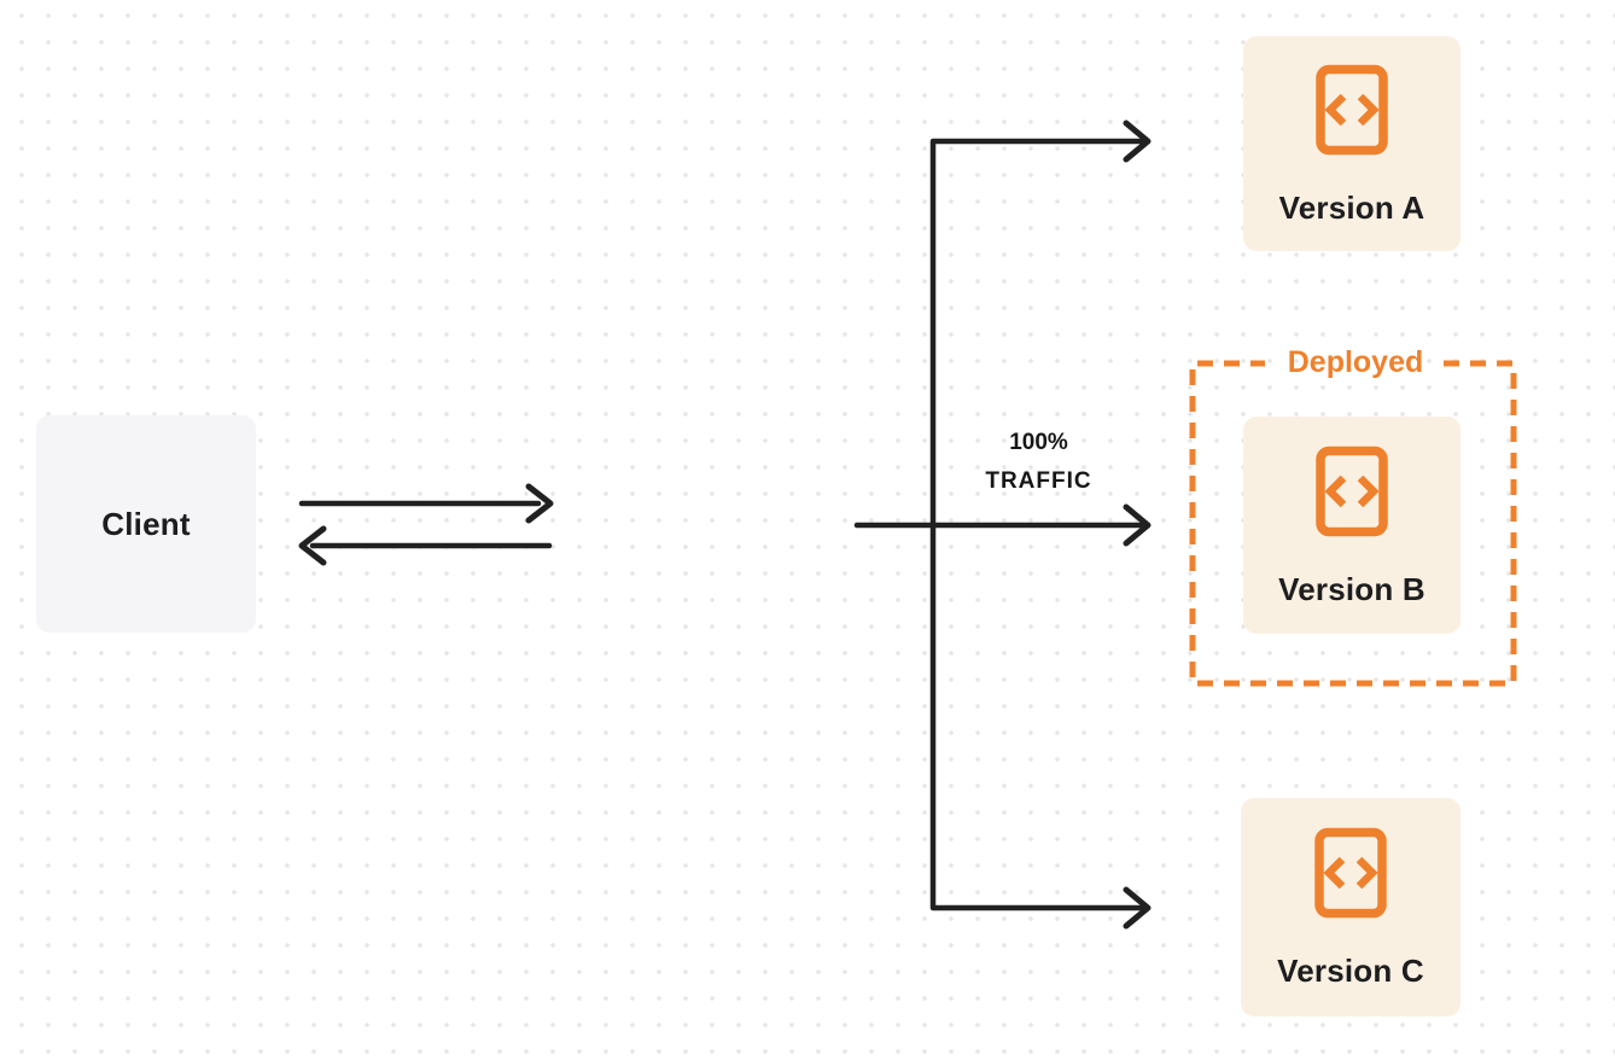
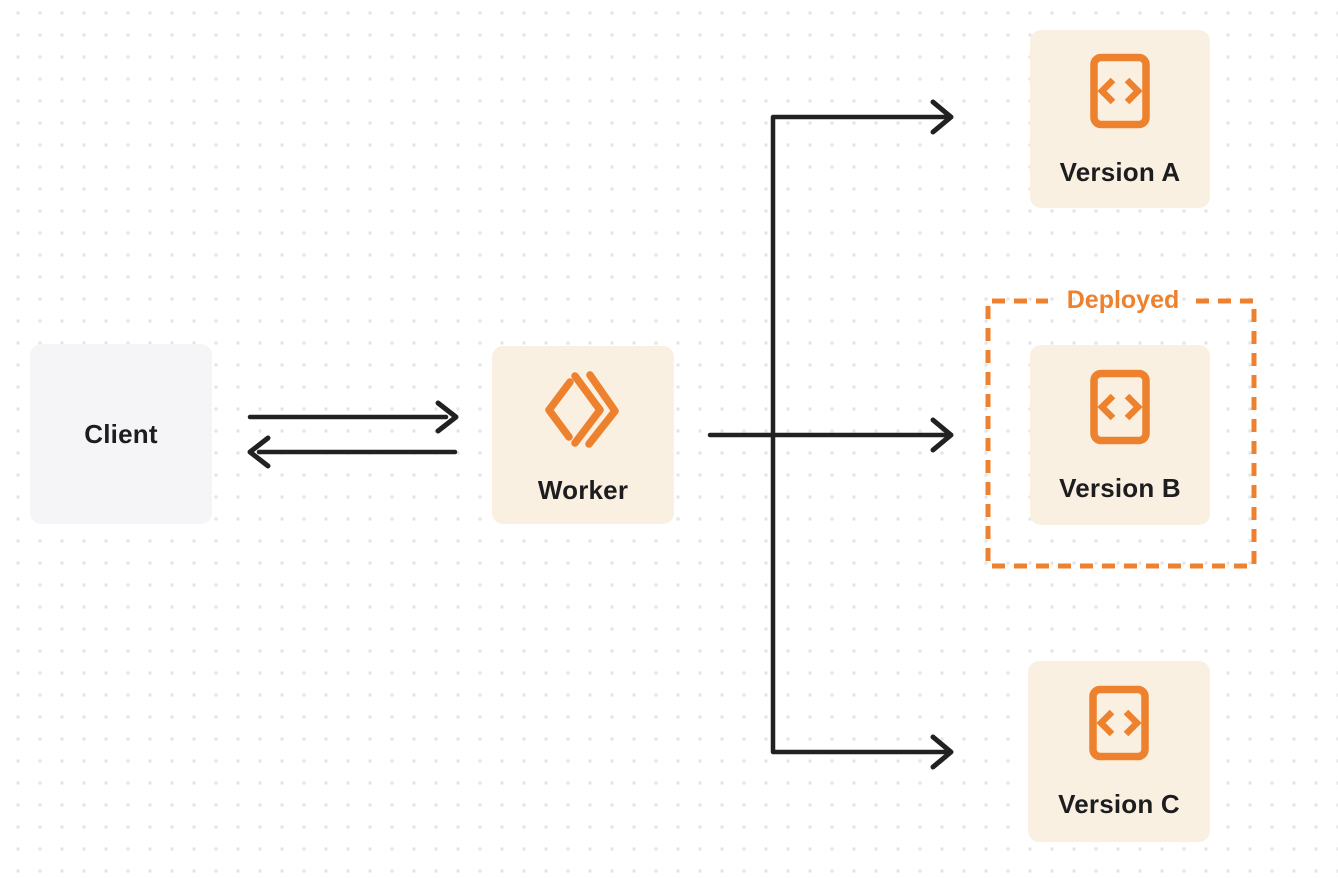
  Client
+ Worker
  Version A
  Version B
  Version C
- 100%
- TRAFFIC
  Deployed
